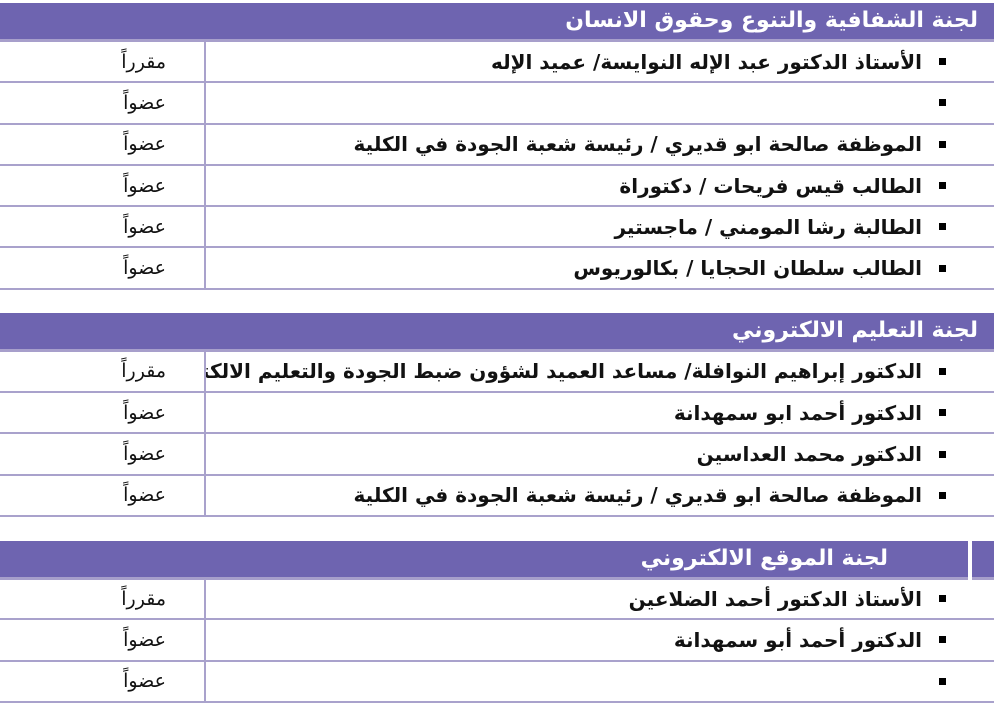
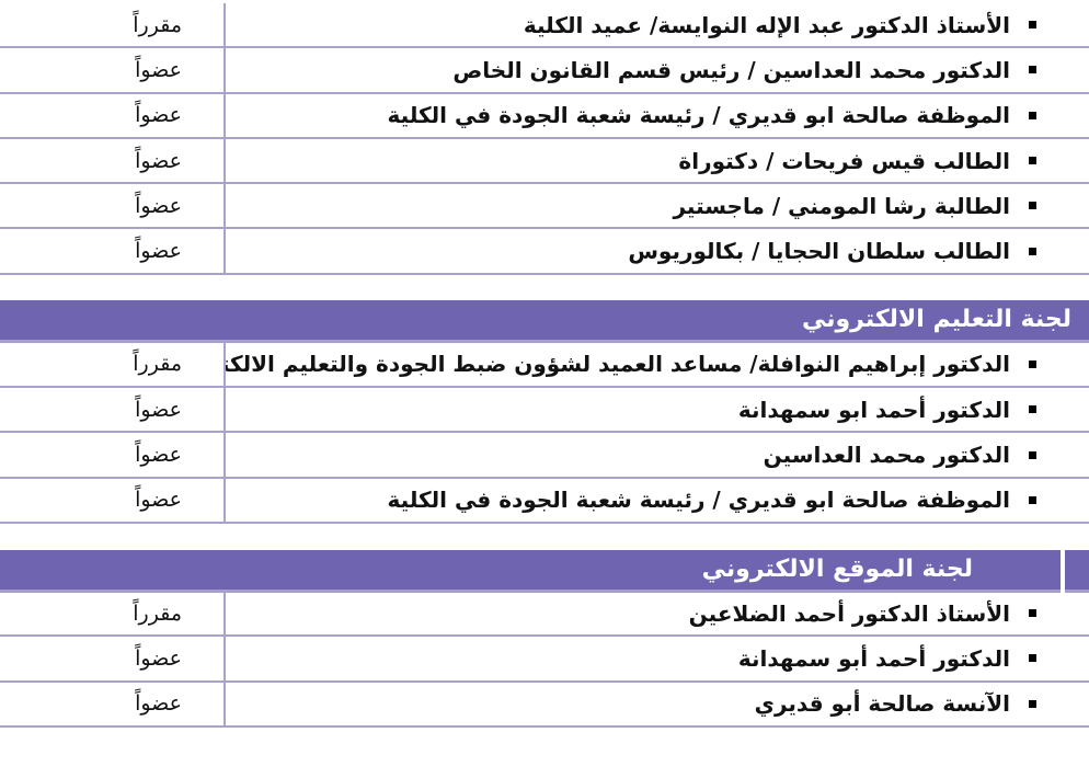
- لجنة الشفافية والتنوع وحقوق الانسان
- الأستاذ الدكتور عبد الإله النوايسة/ عميد الإله
+ الأستاذ الدكتور عبد الإله النوايسة/ عميد الكلية
  مقرراً
+ الدكتور محمد العداسين / رئيس قسم القانون الخاص
  عضواً
  الموظفة صالحة ابو قديري / رئيسة شعبة الجودة في الكلية
  عضواً
  الطالب قيس فريحات / دكتوراة
  عضواً
  الطالبة رشا المومني / ماجستير
  عضواً
  الطالب سلطان الحجايا / بكالوريوس
  عضواً
  لجنة التعليم الالكتروني
  الدكتور إبراهيم النوافلة/ مساعد العميد لشؤون ضبط الجودة والتعليم الالكت
  مقرراً
  الدكتور أحمد ابو سمهدانة
  عضواً
  الدكتور محمد العداسين
  عضواً
  الموظفة صالحة ابو قديري / رئيسة شعبة الجودة في الكلية
  عضواً
  لجنة الموقع الالكتروني
  الأستاذ الدكتور أحمد الضلاعين
  مقرراً
  الدكتور أحمد أبو سمهدانة
  عضواً
+ الآنسة صالحة أبو قديري
  عضواً
